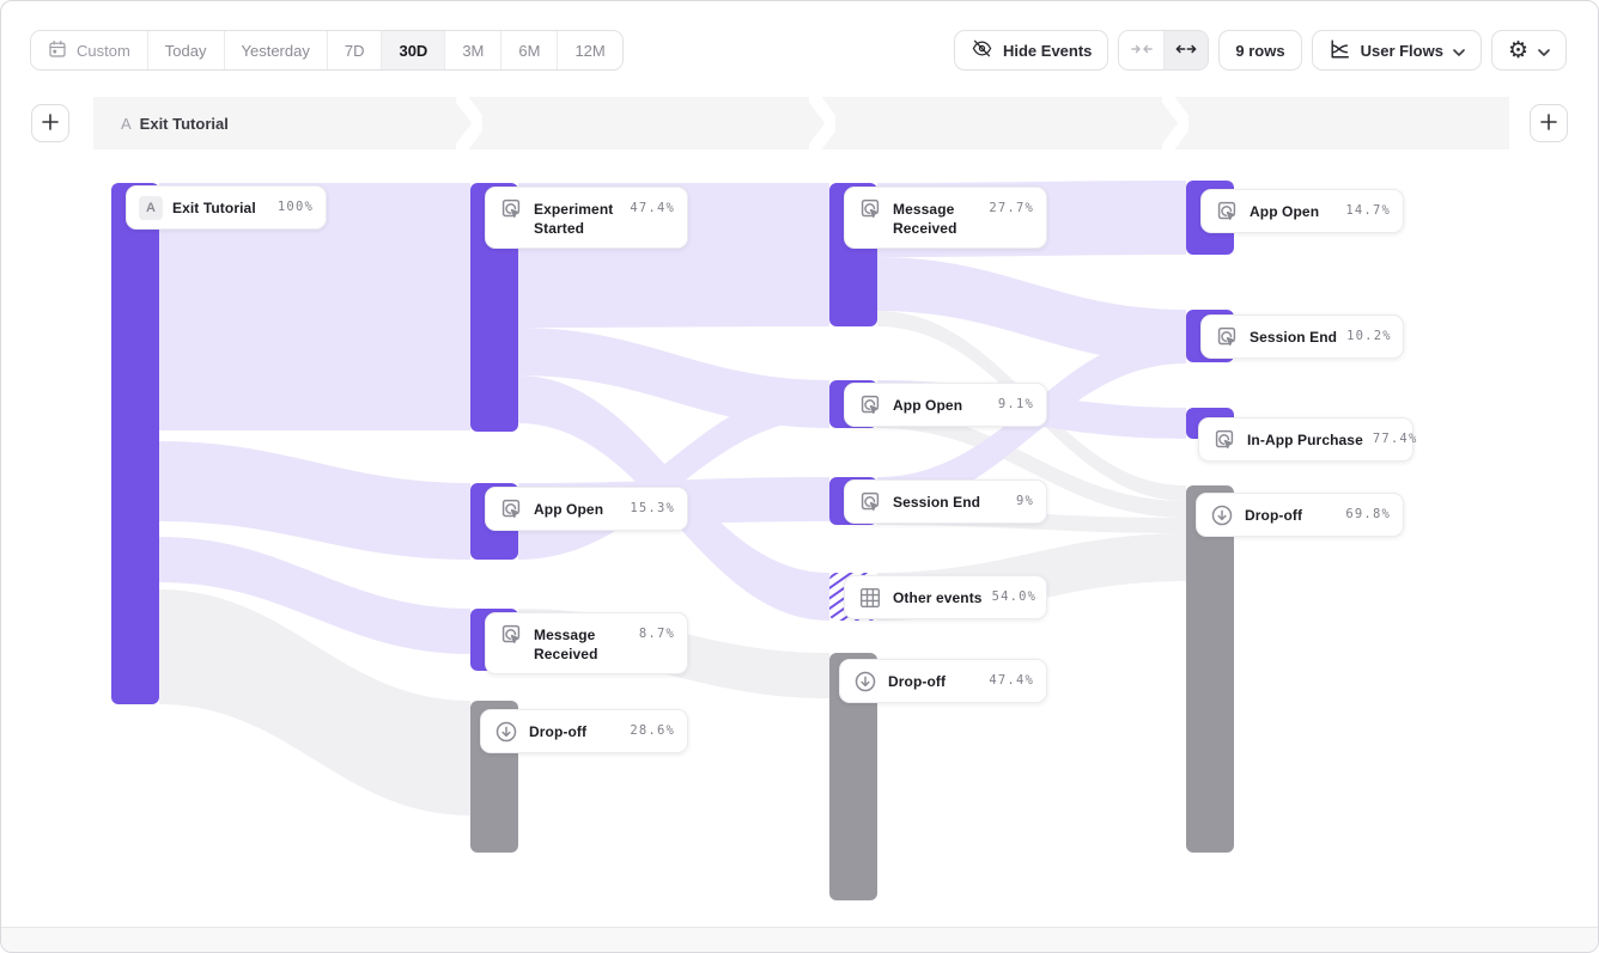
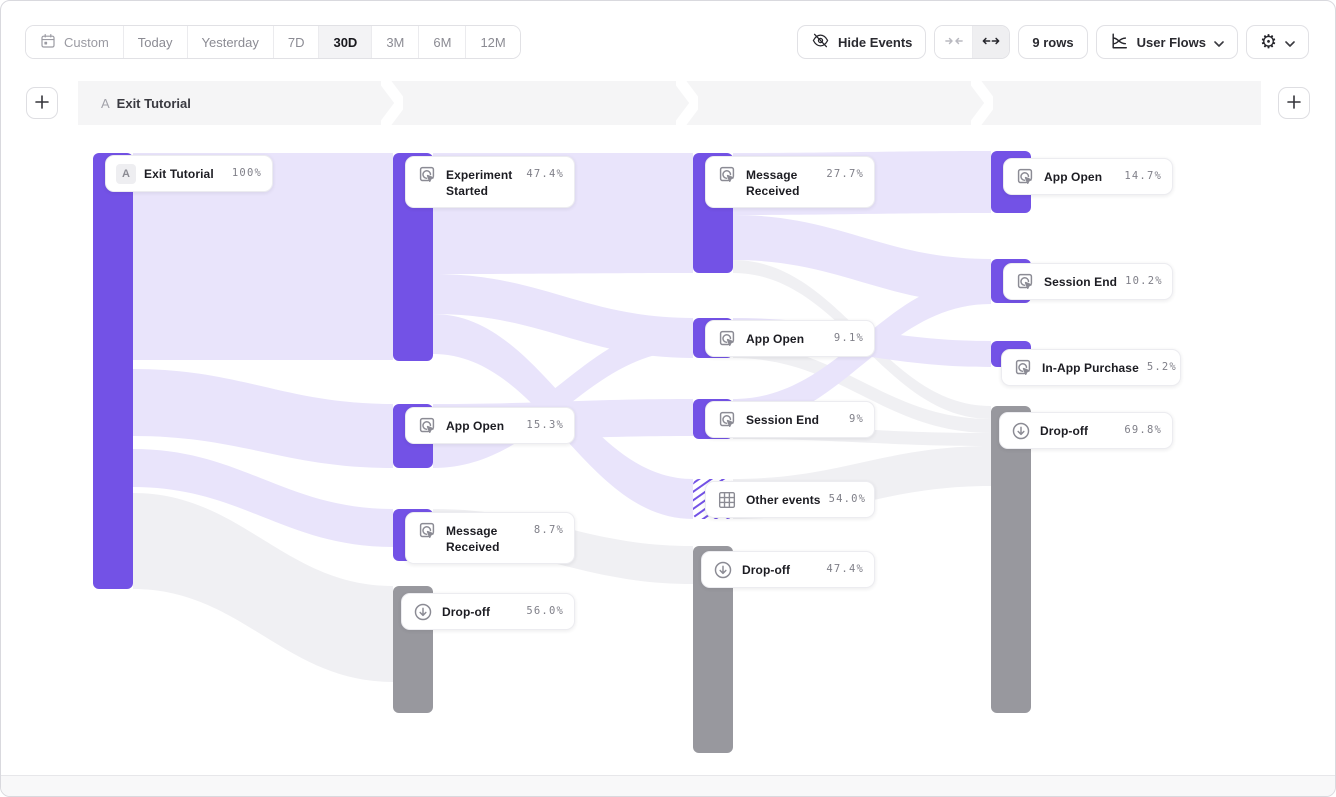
  Custom
  Today
  Yesterday
  7D
  30D
  3M
  6M
  12M
  Hide Events
  9 rows
  User Flows
  ⚙
  A
  Exit Tutorial
  A
  Exit Tutorial
  100%
  Experiment Started
  47.4%
  App Open
  15.3%
  Message Received
  8.7%
  Drop-off
- 28.6%
+ 56.0%
  Message Received
  27.7%
  App Open
  9.1%
  Session End
  9%
  Other events
  54.0%
  Drop-off
  47.4%
  App Open
  14.7%
  Session End
  10.2%
  In-App Purchase
- 77.4%
+ 5.2%
  Drop-off
  69.8%
